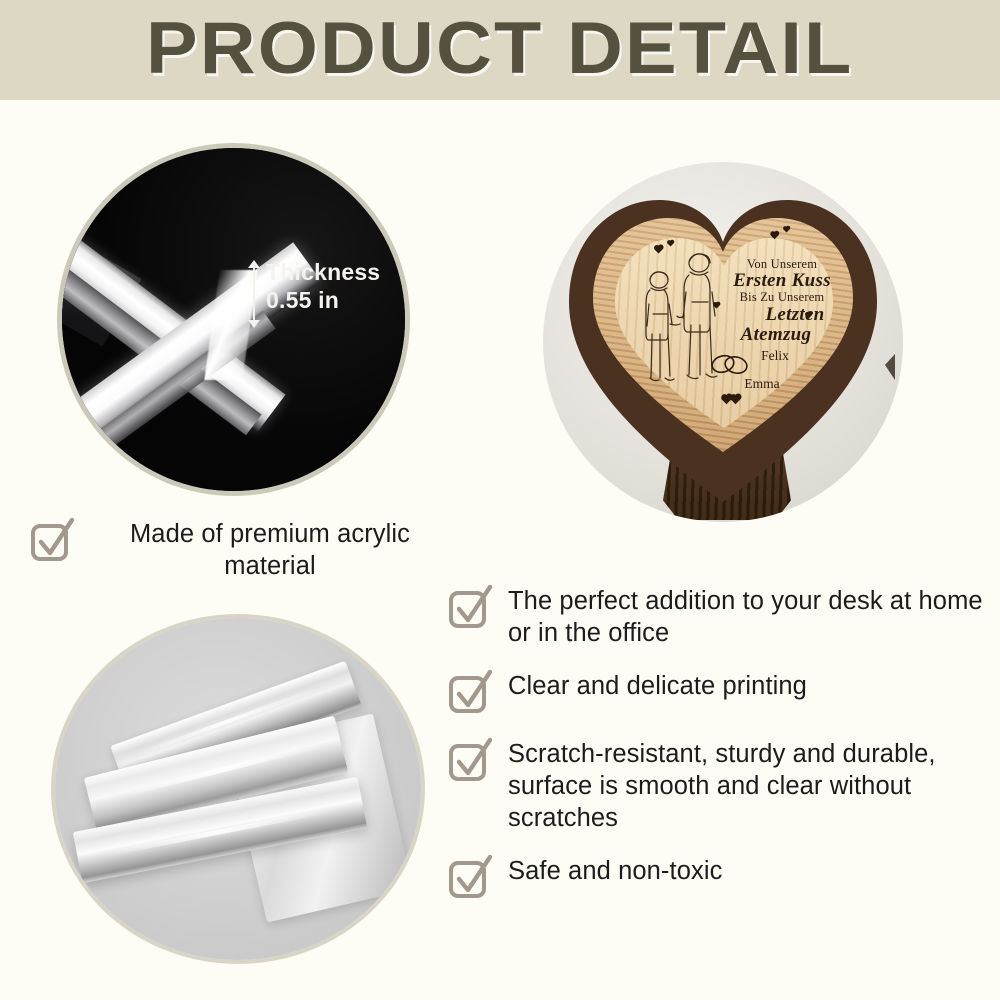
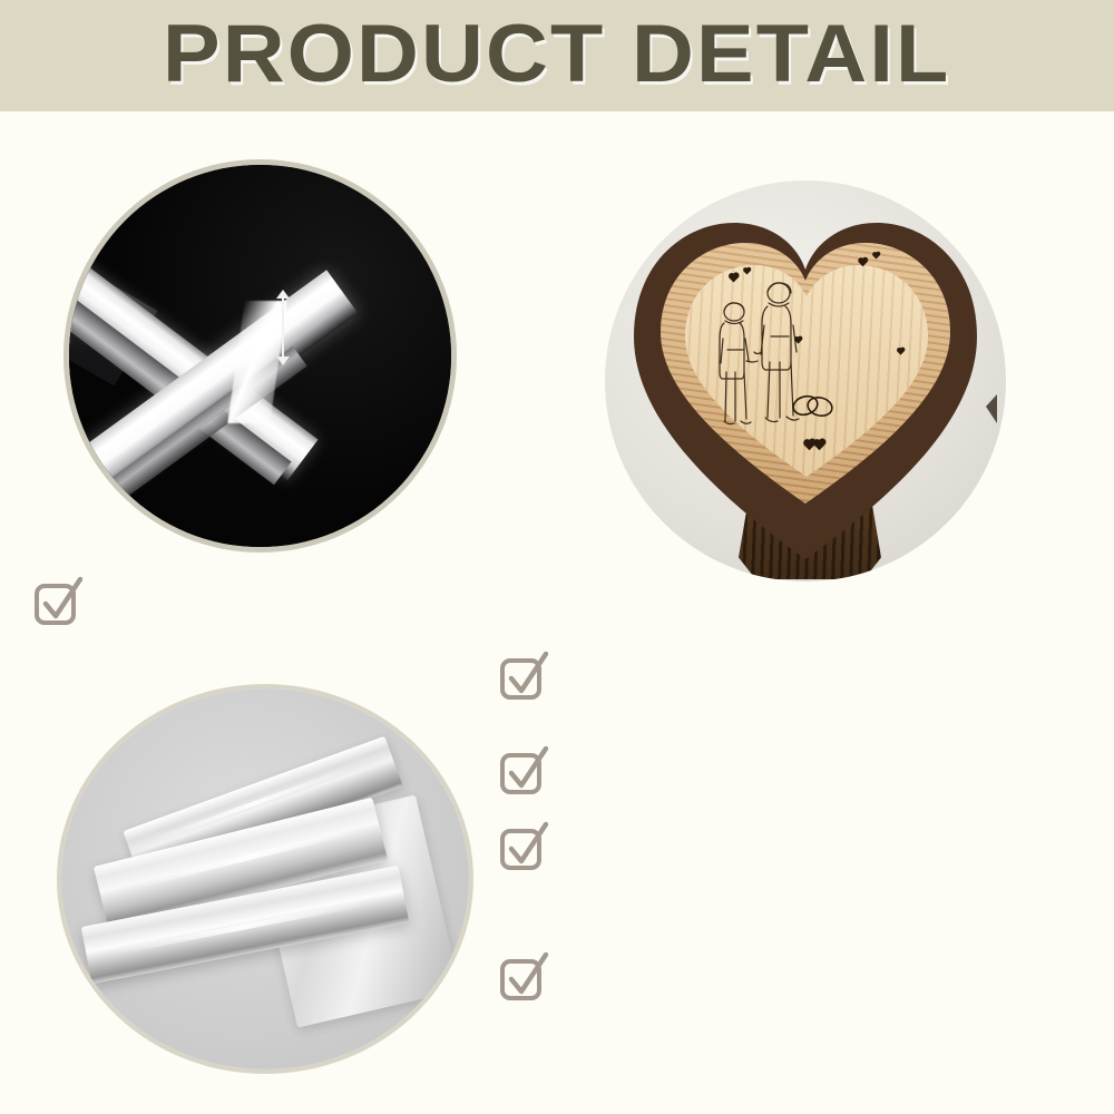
  PRODUCT DETAIL
- Thickness
- 0.55 in
- Von Unserem
- Ersten Kuss
- Bis Zu Unserem
- Letzten
- Atemzug
- Felix
- Emma
- Made of premium acrylic material
- The perfect addition to your desk at home or in the office
- Clear and delicate printing
- Scratch-resistant, sturdy and durable, surface is smooth and clear without scratches
- Safe and non-toxic
